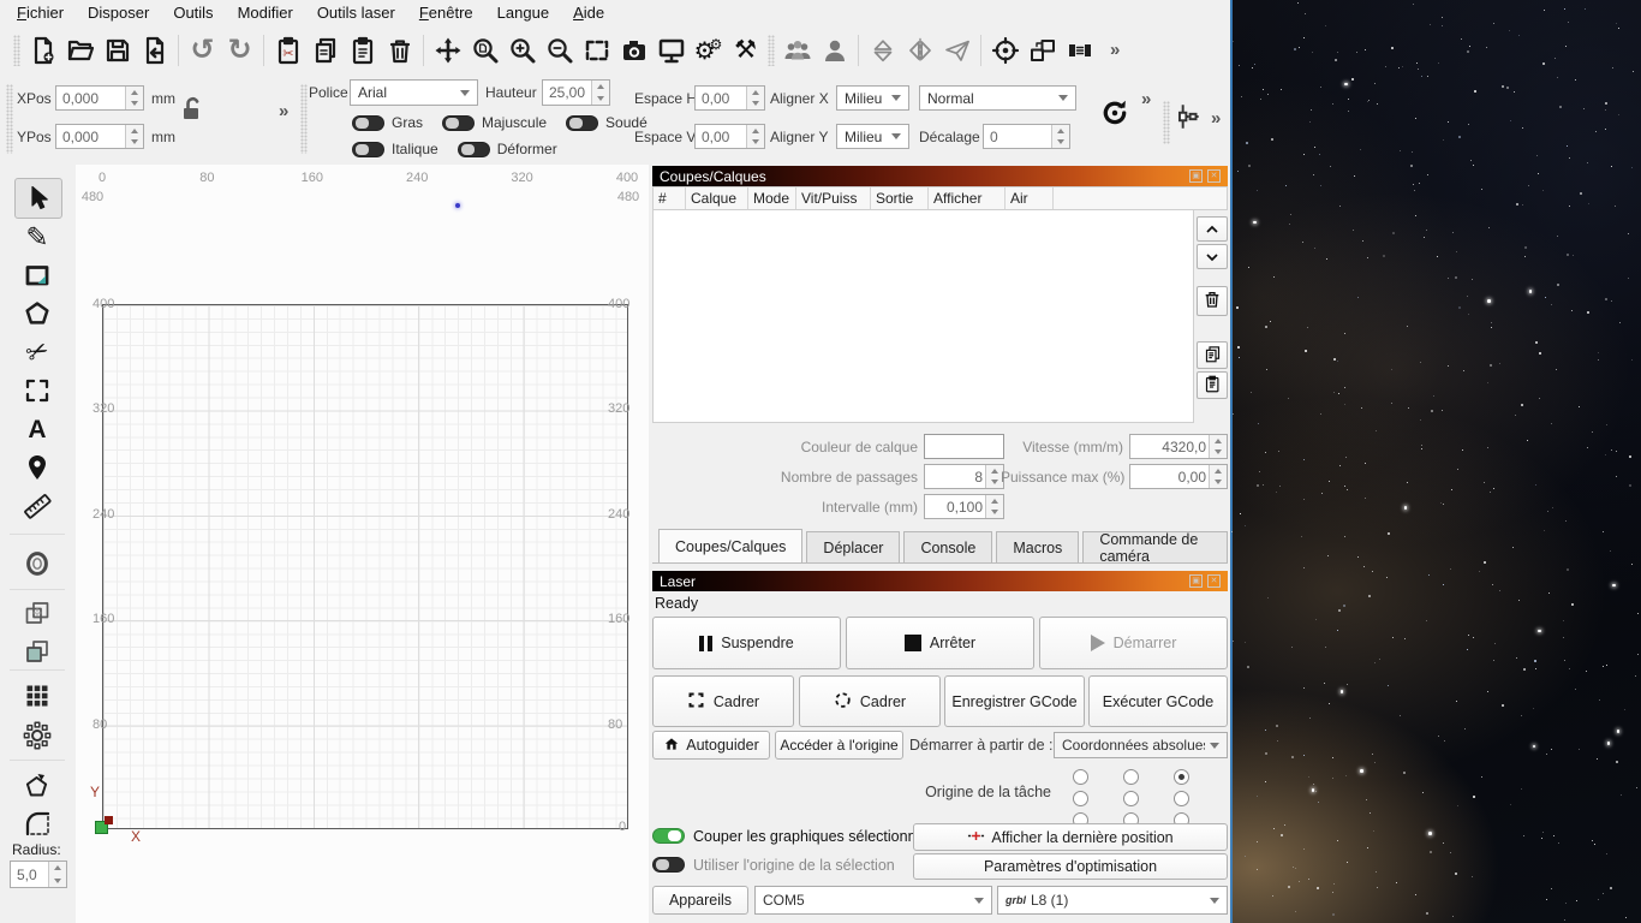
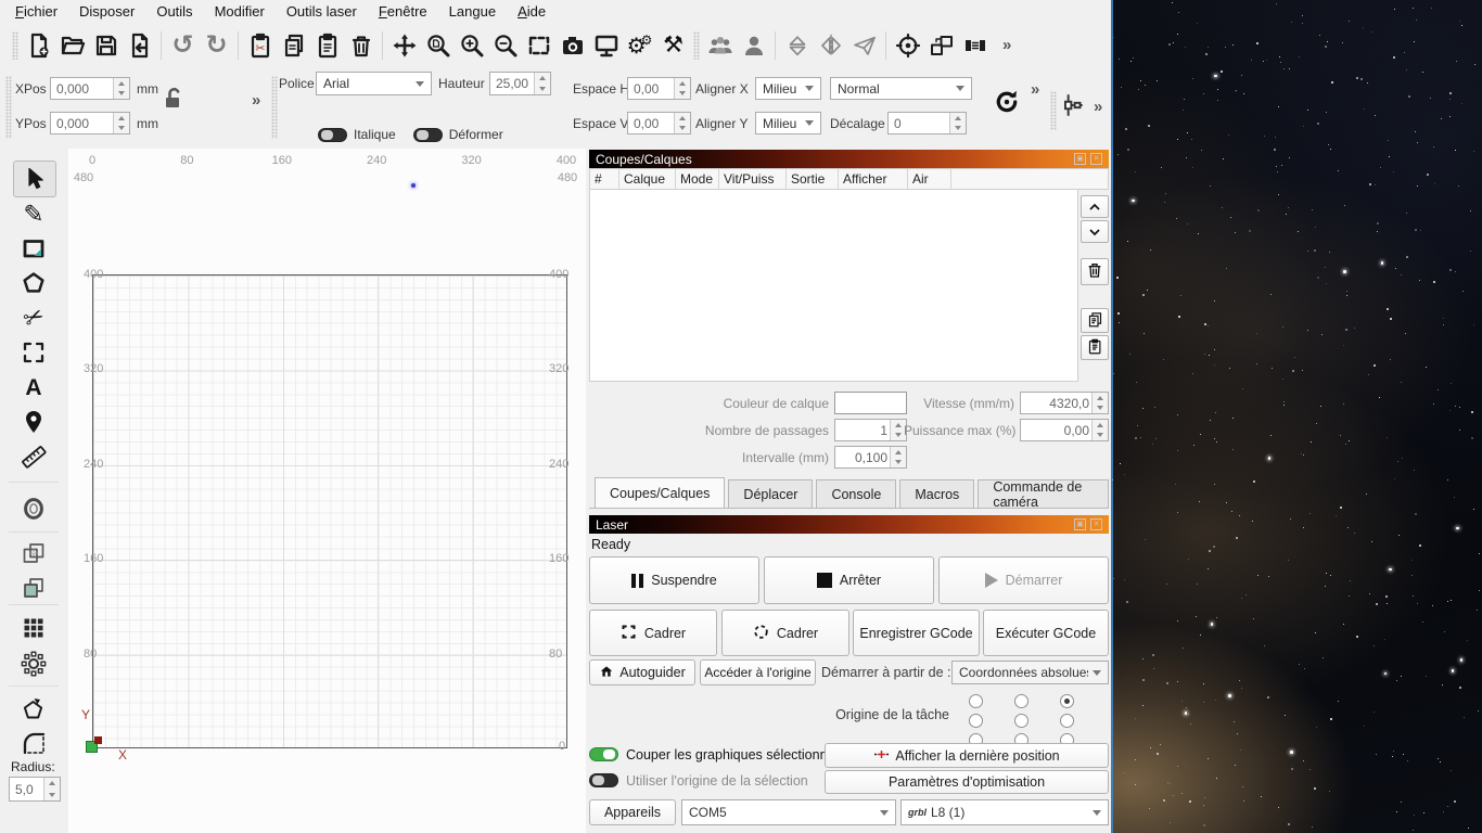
  Fichier
  Disposer
  Outils
  Modifier
  Outils laser
  Fenêtre
  Langue
  Aide
  ↺
  ↻
  ✂
  ⚙
  ⚙
  ⚒
  »
  XPos
  0,000
  mm
  YPos
  0,000
  mm
  »
  Police
  Arial
  Hauteur
  25,00
- Gras
- Majuscule
- Soudé
  Italique
  Déformer
  Espace H
  0,00
  Aligner X
  Milieu
  Normal
  Espace V
  0,00
  Aligner Y
  Milieu
  Décalage
  0
  »
  »
  Radius:
  5,0
  ✎
  A
  Y
  X
  0
  80
  160
  240
  320
  400
  480
  480
  400
  400
  320
  320
  240
  240
  160
  160
  80
  80
  0
  Coupes/Calques
  #
  Calque
  Mode
  Vit/Puiss
  Sortie
  Afficher
  Air
  Couleur de calque
  Vitesse (mm/m)
  4320,0
  Nombre de passages
- 8
+ 1
  Puissance max (%)
  0,00
  Intervalle (mm)
  0,100
  Coupes/Calques
  Déplacer
  Console
  Macros
  Commande de caméra
  Laser
  Ready
  Suspendre
  Arrêter
  Démarrer
  Cadrer
  Cadrer
  Enregistrer GCode
  Exécuter GCode
  Autoguider
  Accéder à l'origine
  Démarrer à partir de :
  Coordonnées absolue
  Origine de la tâche
  Couper les graphiques sélection
  Afficher la dernière position
  Utiliser l'origine de la sélection
  Paramètres d'optimisation
  Appareils
  COM5
  grbl
  L8 (1)
